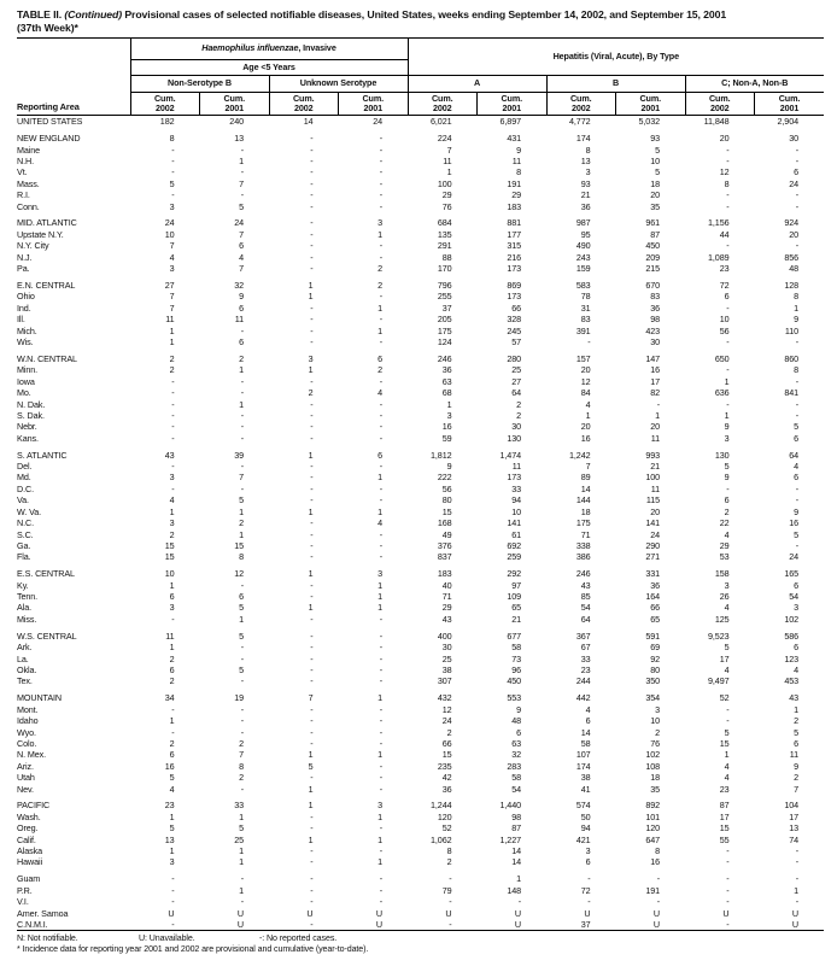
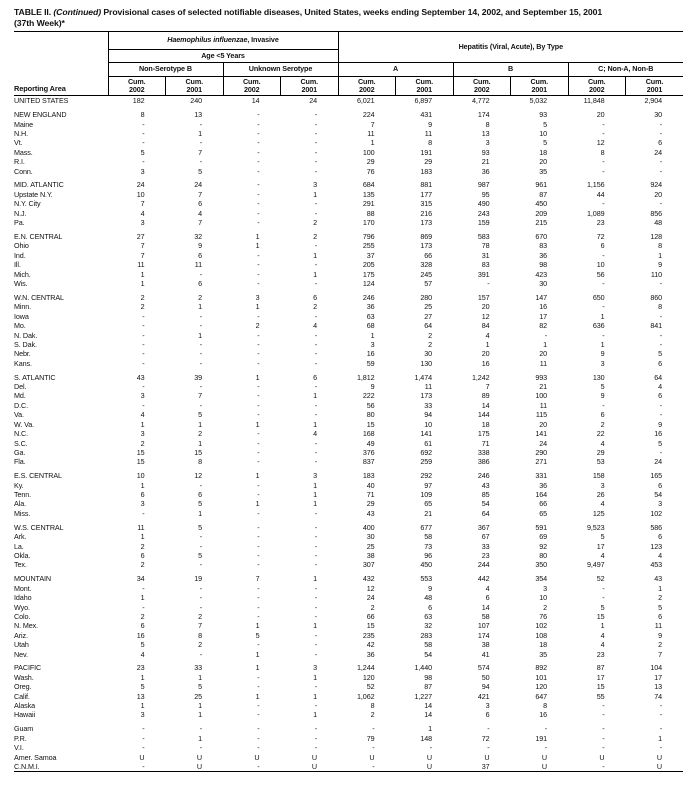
  TABLE II. (Continued) Provisional cases of selected notifiable diseases, United States, weeks ending September 14, 2002, and September 15, 2001
  (37th Week)*
  Reporting Area	Haemophilus influenzae, Invasive	Hepatitis (Viral, Acute), By Type
  Age <5 Years
  Non-Serotype B	Unknown Serotype	A	B	C; Non-A, Non-B
  Cum.2002	Cum.2001	Cum.2002	Cum.2001	Cum.2002	Cum.2001	Cum.2002	Cum.2001	Cum.2002	Cum.2001
  UNITED STATES	182	240	14	24	6,021	6,897	4,772	5,032	11,848	2,904
  NEW ENGLAND	8	13	-	-	224	431	174	93	20	30
  Maine	-	-	-	-	7	9	8	5	-	-
  N.H.	-	1	-	-	11	11	13	10	-	-
  Vt.	-	-	-	-	1	8	3	5	12	6
  Mass.	5	7	-	-	100	191	93	18	8	24
  R.I.	-	-	-	-	29	29	21	20	-	-
  Conn.	3	5	-	-	76	183	36	35	-	-
  MID. ATLANTIC	24	24	-	3	684	881	987	961	1,156	924
  Upstate N.Y.	10	7	-	1	135	177	95	87	44	20
  N.Y. City	7	6	-	-	291	315	490	450	-	-
  N.J.	4	4	-	-	88	216	243	209	1,089	856
  Pa.	3	7	-	2	170	173	159	215	23	48
  E.N. CENTRAL	27	32	1	2	796	869	583	670	72	128
  Ohio	7	9	1	-	255	173	78	83	6	8
  Ind.	7	6	-	1	37	66	31	36	-	1
  Ill.	11	11	-	-	205	328	83	98	10	9
  Mich.	1	-	-	1	175	245	391	423	56	110
  Wis.	1	6	-	-	124	57	-	30	-	-
  W.N. CENTRAL	2	2	3	6	246	280	157	147	650	860
  Minn.	2	1	1	2	36	25	20	16	-	8
  Iowa	-	-	-	-	63	27	12	17	1	-
  Mo.	-	-	2	4	68	64	84	82	636	841
  N. Dak.	-	1	-	-	1	2	4	-	-	-
  S. Dak.	-	-	-	-	3	2	1	1	1	-
  Nebr.	-	-	-	-	16	30	20	20	9	5
  Kans.	-	-	-	-	59	130	16	11	3	6
  S. ATLANTIC	43	39	1	6	1,812	1,474	1,242	993	130	64
  Del.	-	-	-	-	9	11	7	21	5	4
  Md.	3	7	-	1	222	173	89	100	9	6
  D.C.	-	-	-	-	56	33	14	11	-	-
  Va.	4	5	-	-	80	94	144	115	6	-
  W. Va.	1	1	1	1	15	10	18	20	2	9
  N.C.	3	2	-	4	168	141	175	141	22	16
  S.C.	2	1	-	-	49	61	71	24	4	5
  Ga.	15	15	-	-	376	692	338	290	29	-
  Fla.	15	8	-	-	837	259	386	271	53	24
  E.S. CENTRAL	10	12	1	3	183	292	246	331	158	165
  Ky.	1	-	-	1	40	97	43	36	3	6
  Tenn.	6	6	-	1	71	109	85	164	26	54
  Ala.	3	5	1	1	29	65	54	66	4	3
  Miss.	-	1	-	-	43	21	64	65	125	102
  W.S. CENTRAL	11	5	-	-	400	677	367	591	9,523	586
  Ark.	1	-	-	-	30	58	67	69	5	6
  La.	2	-	-	-	25	73	33	92	17	123
  Okla.	6	5	-	-	38	96	23	80	4	4
  Tex.	2	-	-	-	307	450	244	350	9,497	453
  MOUNTAIN	34	19	7	1	432	553	442	354	52	43
  Mont.	-	-	-	-	12	9	4	3	-	1
  Idaho	1	-	-	-	24	48	6	10	-	2
  Wyo.	-	-	-	-	2	6	14	2	5	5
  Colo.	2	2	-	-	66	63	58	76	15	6
  N. Mex.	6	7	1	1	15	32	107	102	1	11
  Ariz.	16	8	5	-	235	283	174	108	4	9
  Utah	5	2	-	-	42	58	38	18	4	2
  Nev.	4	-	1	-	36	54	41	35	23	7
  PACIFIC	23	33	1	3	1,244	1,440	574	892	87	104
  Wash.	1	1	-	1	120	98	50	101	17	17
  Oreg.	5	5	-	-	52	87	94	120	15	13
  Calif.	13	25	1	1	1,062	1,227	421	647	55	74
  Alaska	1	1	-	-	8	14	3	8	-	-
  Hawaii	3	1	-	1	2	14	6	16	-	-
  Guam	-	-	-	-	-	1	-	-	-	-
  P.R.	-	1	-	-	79	148	72	191	-	1
  V.I.	-	-	-	-	-	-	-	-	-	-
  Amer. Samoa	U	U	U	U	U	U	U	U	U	U
  C.N.M.I.	-	U	-	U	-	U	37	U	-	U
- N: Not notifiable. U: Unavailable. -: No reported cases.
- * Incidence data for reporting year 2001 and 2002 are provisional and cumulative (year-to-date).
